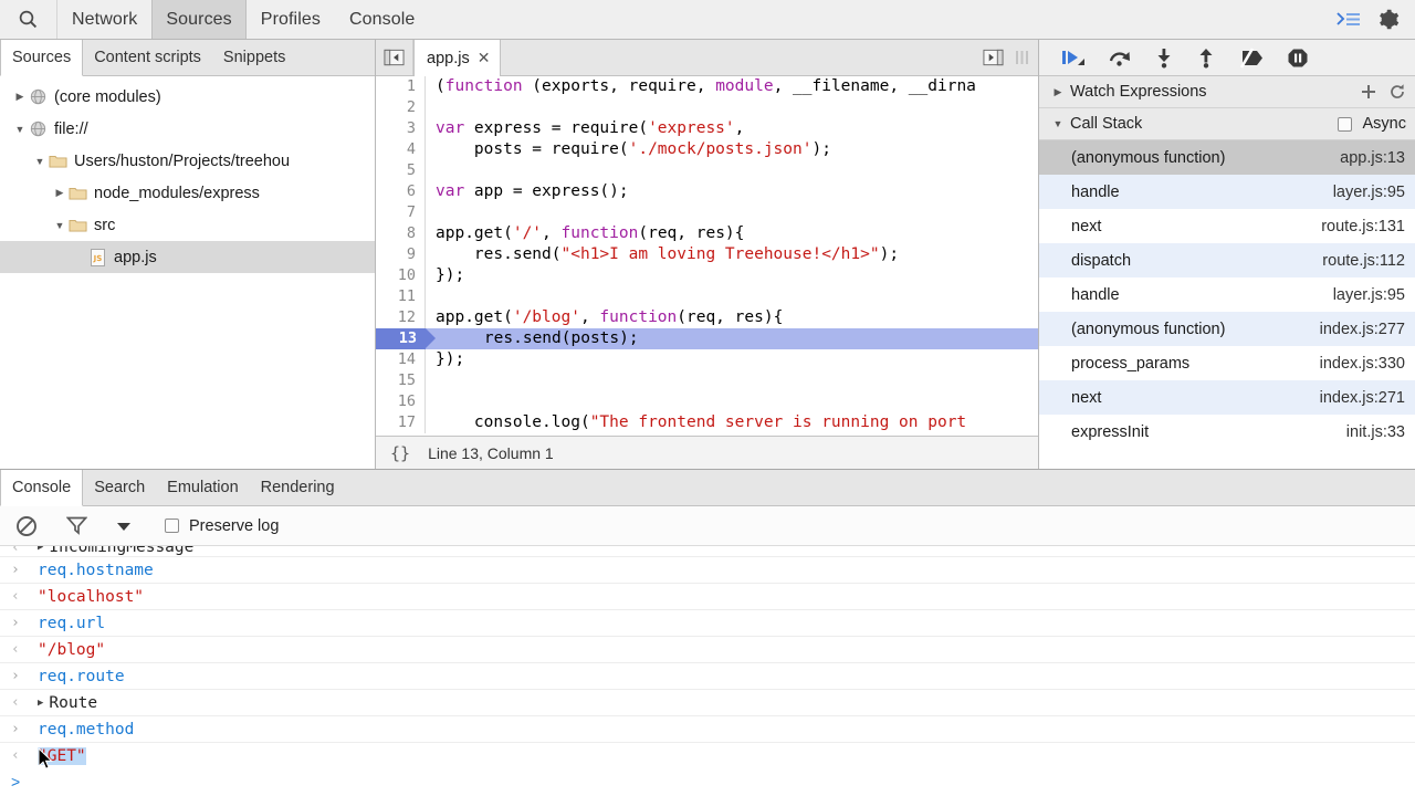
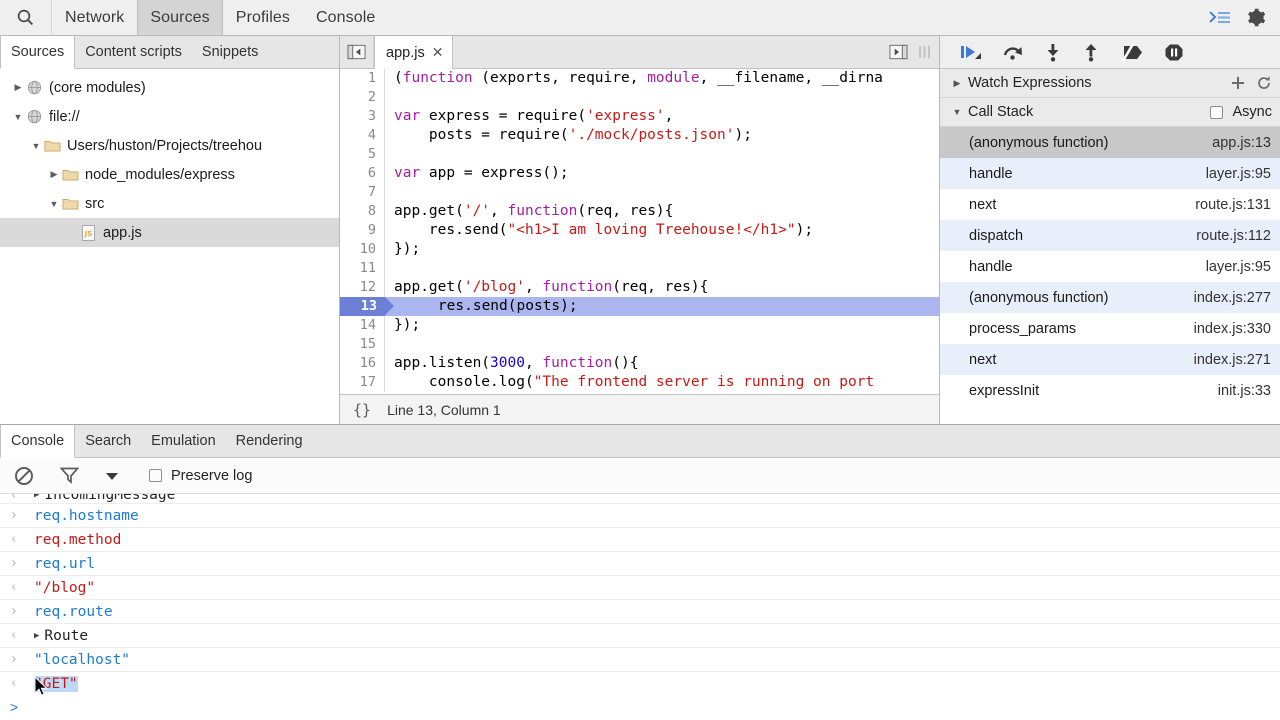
  Network
  Sources
  Profiles
  Console
  Sources
  Content scripts
  Snippets
  ▶
  (core modules)
  ▼
  file://
  ▼
  Users/huston/Projects/treehou
  ▶
  node_modules/express
  ▼
  src
  JS
  app.js
  app.js
  ✕
  1
  (function (exports, require, module, __filename, __dirna
  2
  3
  var express = require('express',
  4
  posts = require('./mock/posts.json');
  5
  6
  var app = express();
  7
  8
  app.get('/', function(req, res){
  9
  res.send("<h1>I am loving Treehouse!</h1>");
  10
  });
  11
  12
  app.get('/blog', function(req, res){
  13
  res.send(posts);
  14
  });
  15
  16
+ app.listen(3000, function(){
  17
  console.log("The frontend server is running on port
  {}
  Line 13, Column 1
  ▶
  Watch Expressions
  ▼
  Call Stack
  Async
  (anonymous function)
  app.js:13
  handle
  layer.js:95
  next
  route.js:131
  dispatch
  route.js:112
  handle
  layer.js:95
  (anonymous function)
  index.js:277
  process_params
  index.js:330
  next
  index.js:271
  expressInit
  init.js:33
  Console
  Search
  Emulation
  Rendering
  Preserve log
  ‹
  ▶
  IncomingMessage
  ›
  req.hostname
  ‹
- "localhost"
+ req.method
  ›
  req.url
  ‹
  "/blog"
  ›
  req.route
  ‹
  ▶
  Route
  ›
- req.method
+ "localhost"
  ‹
  GET"
  >
